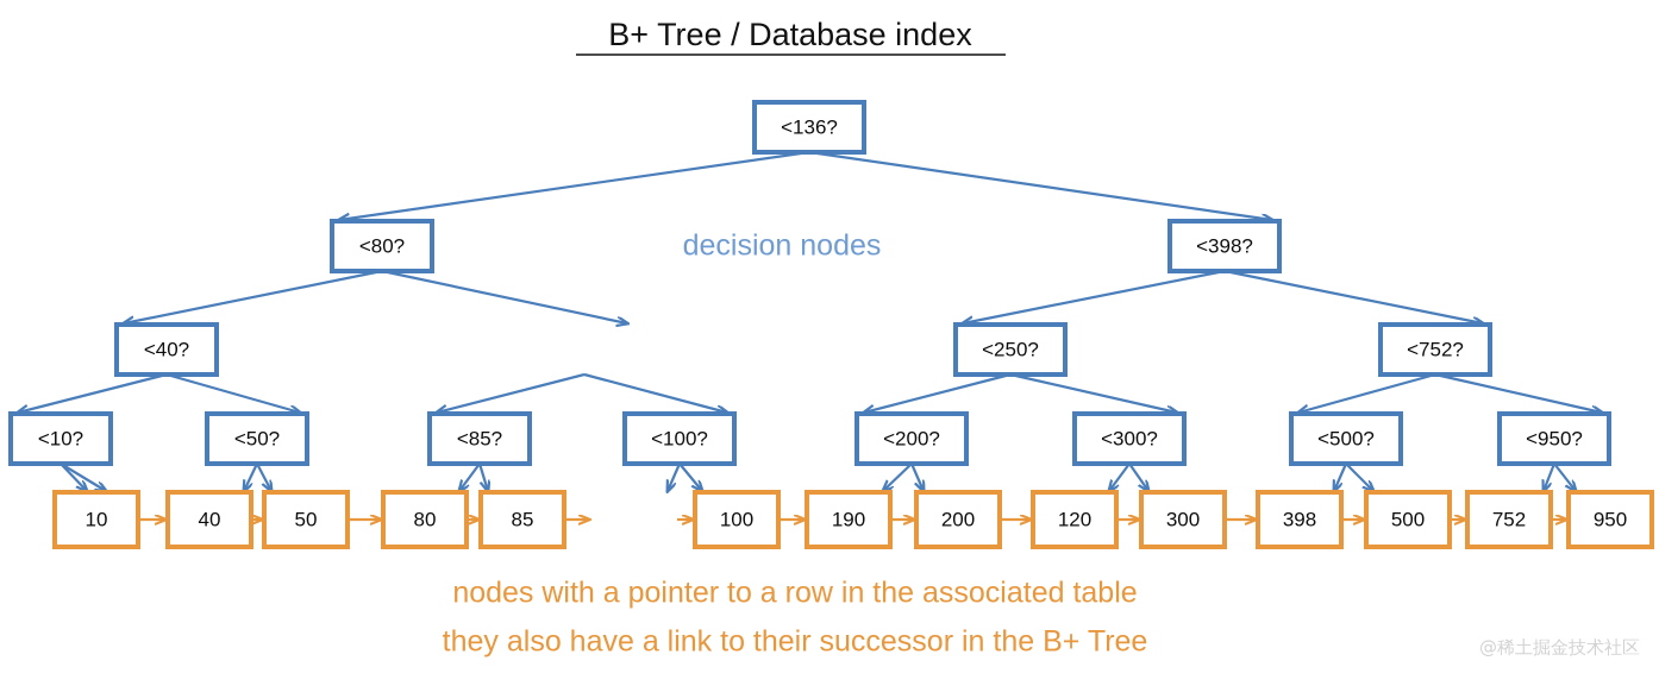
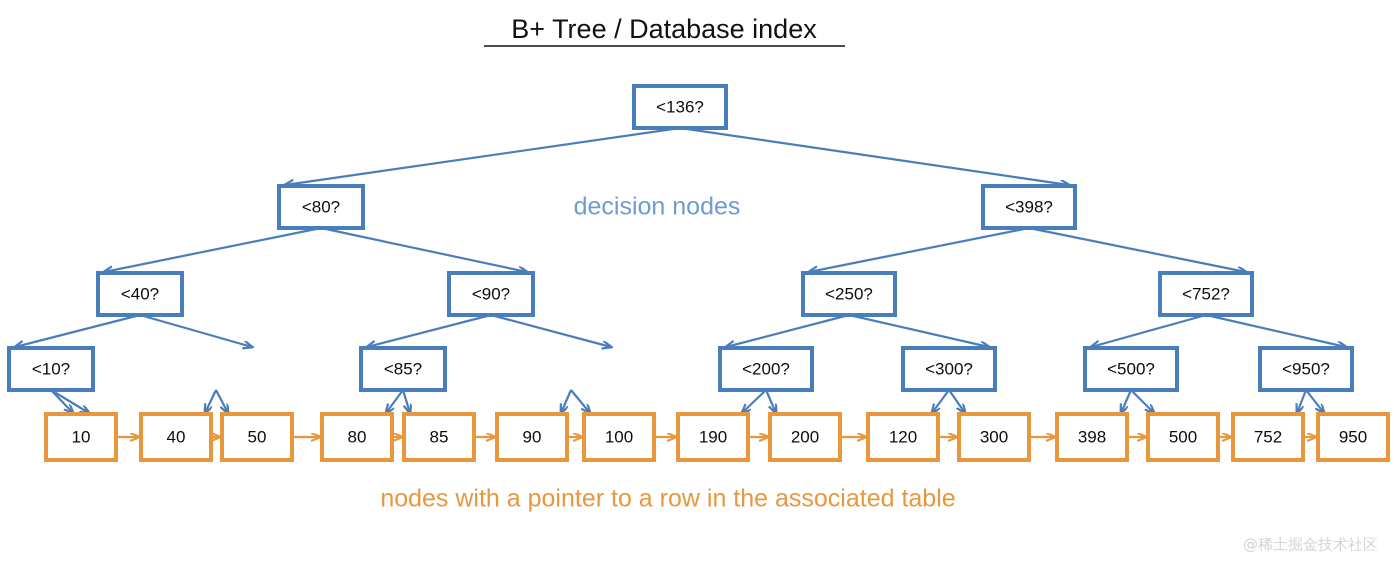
  B+ Tree / Database index
  <136?
  <80?
  <398?
  <40?
+ <90?
  <250?
  <752?
  <10?
- <50?
  <85?
- <100?
  <200?
  <300?
  <500?
  <950?
  10
  40
  50
  80
  85
+ 90
  100
  190
  200
  120
  300
  398
  500
  752
  950
  decision nodes
  nodes with a pointer to a row in the associated table
- they also have a link to their successor in the B+ Tree
  @稀土掘金技术社区
